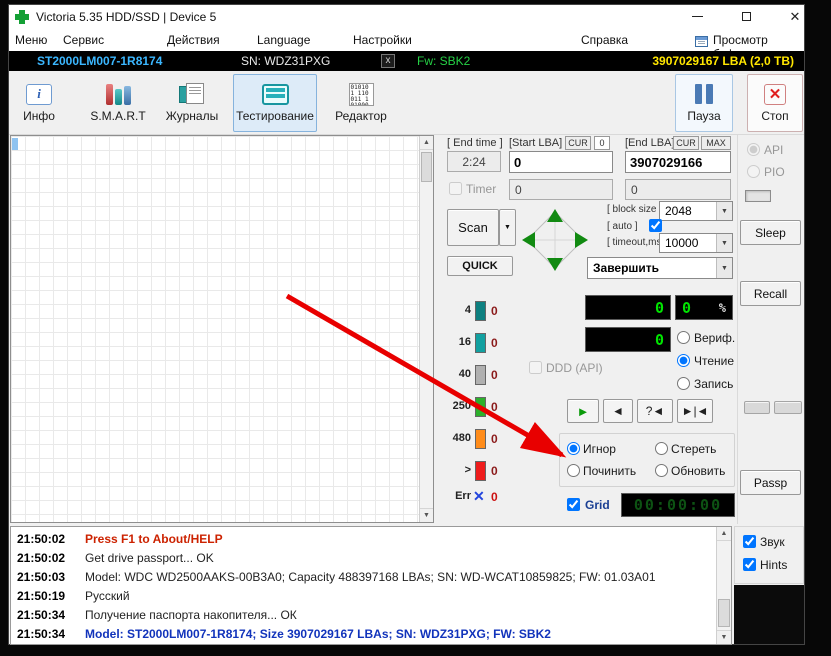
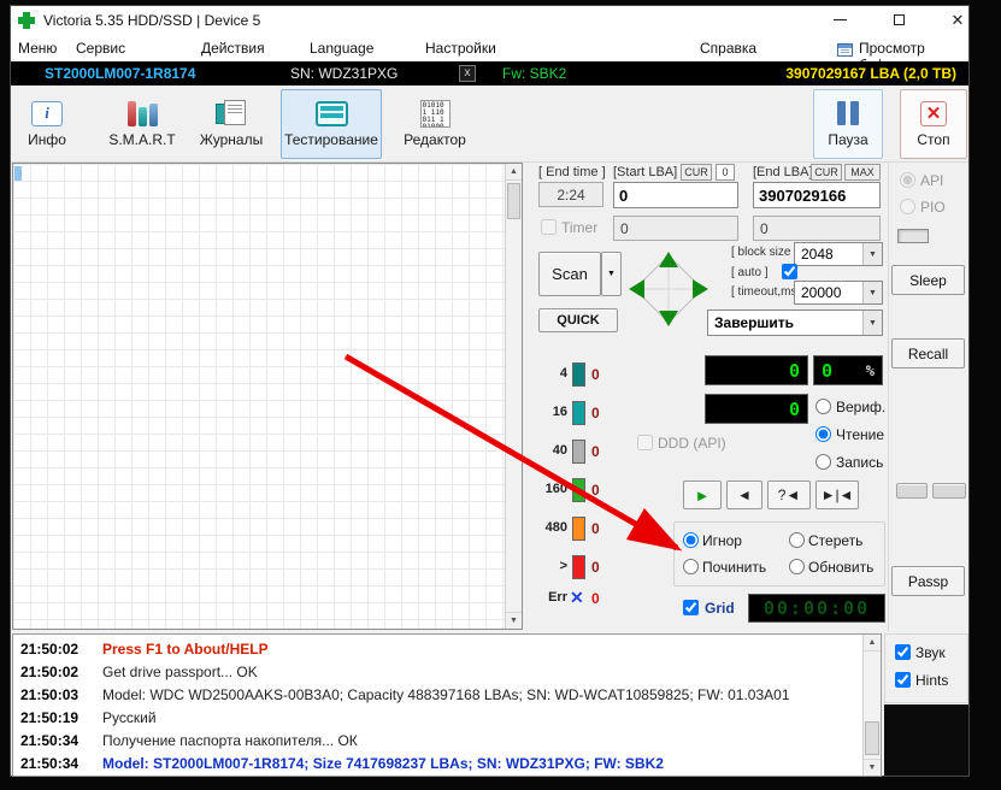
  Victoria 5.35 HDD/SSD | Device 5
  ✕
  Меню
  Сервис
  Действия
  Language
  Настройки
  Справка
  ST2000LM007-1R8174
  SN: WDZ31PXG
  x
  Fw: SBK2
  3907029167 LBA (2,0 ТВ)
  i
  Инфо
  S.M.A.R.T
  Журналы
  Тестирование
  Редактор
  Пауза
  ✕
  Стоп
  [ End time ]
  2:24
  [Start LBA]
  CUR
  0
  0
  [End LBA
  CUR
  MAX
  3907029166
  Timer
  0
  0
  Scan
  QUICK
  [ block size
  2048
  [ auto ]
  [ timeout,m
- 10000
+ 20000
  Завершить
  4
  0
  16
  0
  40
  0
- 250
+ 160
  0
  480
  0
  >
  0
  Err
  ✕
  0
  0
  0
  %
  0
  Вериф.
  DDD (API)
  Чтение
  Запись
  ►
  ◄
  ?◄
  ►|◄
  Игнор
  Стереть
  Починить
  Обновить
  Grid
  00:00:00
  API
  PIO
  Sleep
  Recall
  Passp
  21:50:02
  Press F1 to About/HELP
  21:50:02
  Get drive passport... OK
  21:50:03
  Model: WDC WD2500AAKS-00B3A0; Capacity 488397168 LBAs; SN: WD-WCAT10859825; FW: 01.03A01
  21:50:19
  Русский
  21:50:34
  Получение паспорта накопителя... ОК
  21:50:34
- Model: ST2000LM007-1R8174; Size 3907029167 LBAs; SN: WDZ31PXG; FW: SBK2
+ Model: ST2000LM007-1R8174; Size 7417698237 LBAs; SN: WDZ31PXG; FW: SBK2
  Звук
  Hints
